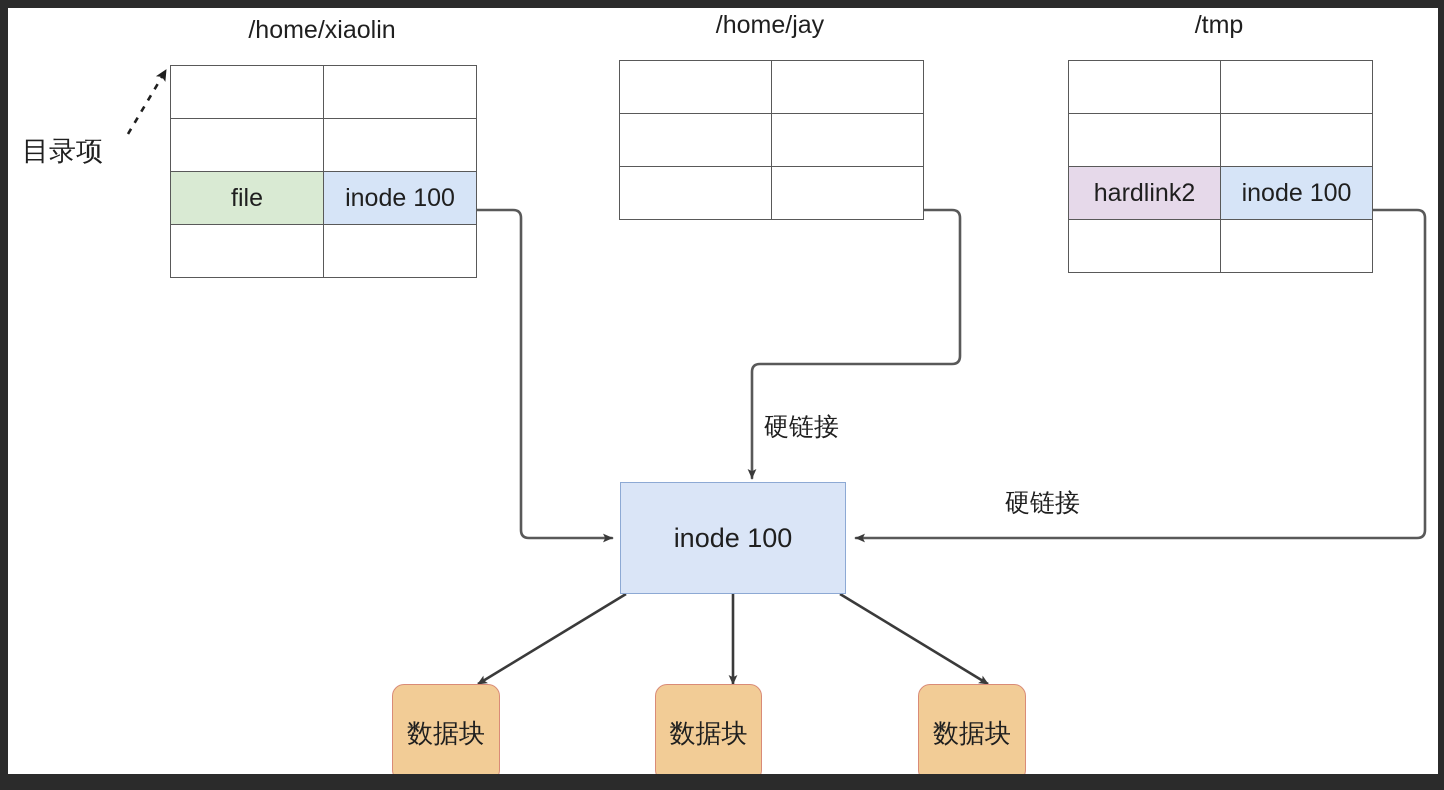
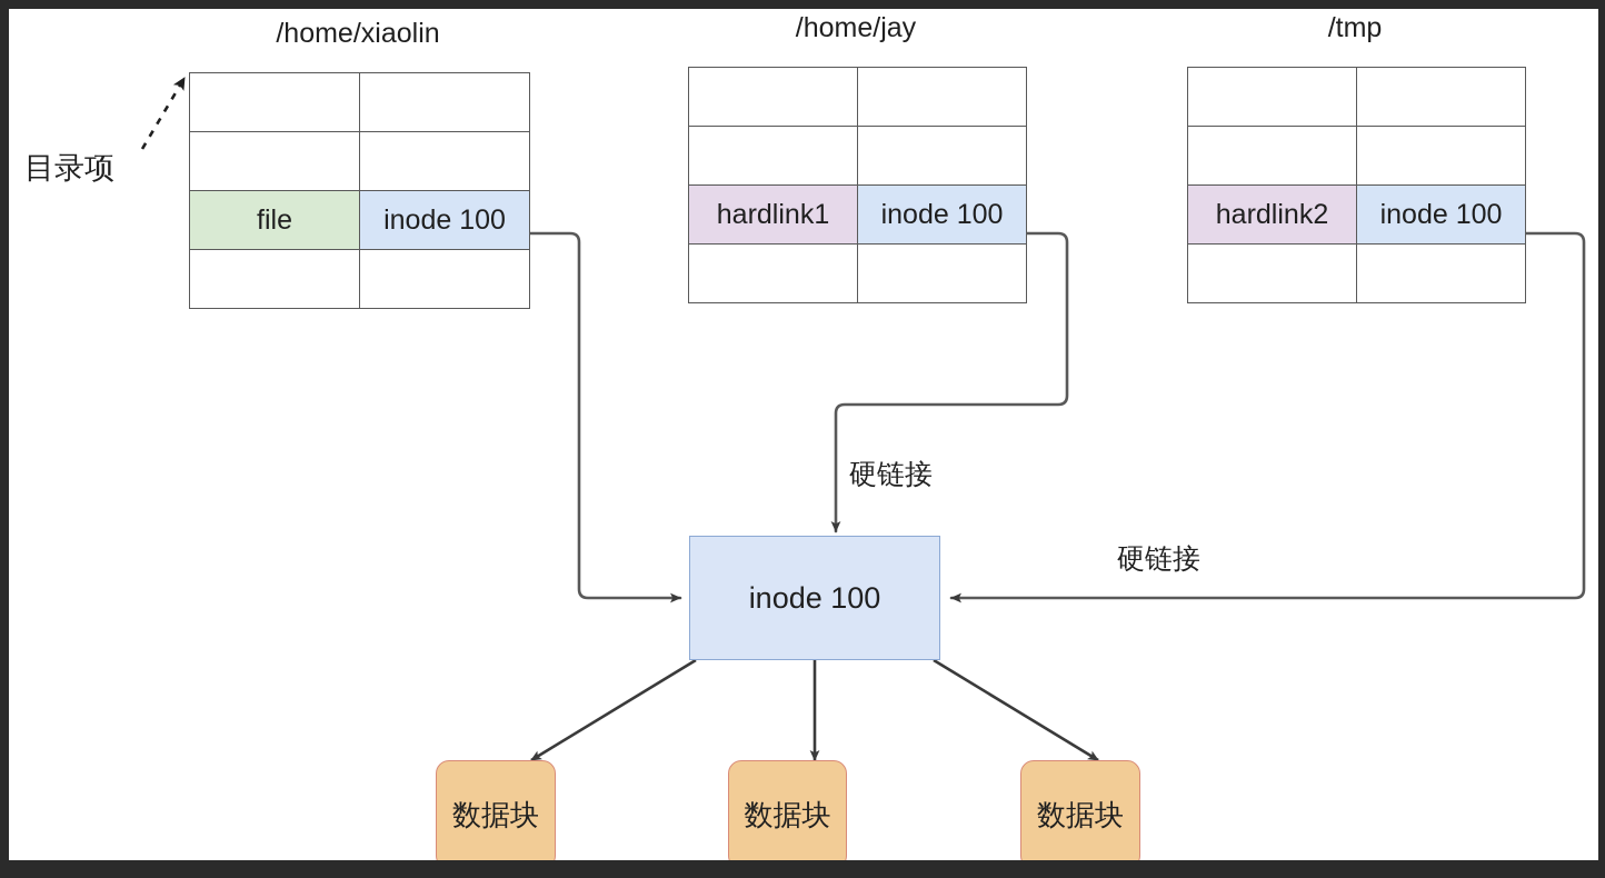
  目录项
  /home/xiaolin
  file	inode 100
  /home/jay
+ hardlink1	inode 100
  /tmp
  hardlink2	inode 100
  硬链接
  硬链接
  inode 100
  数据块
  数据块
  数据块
